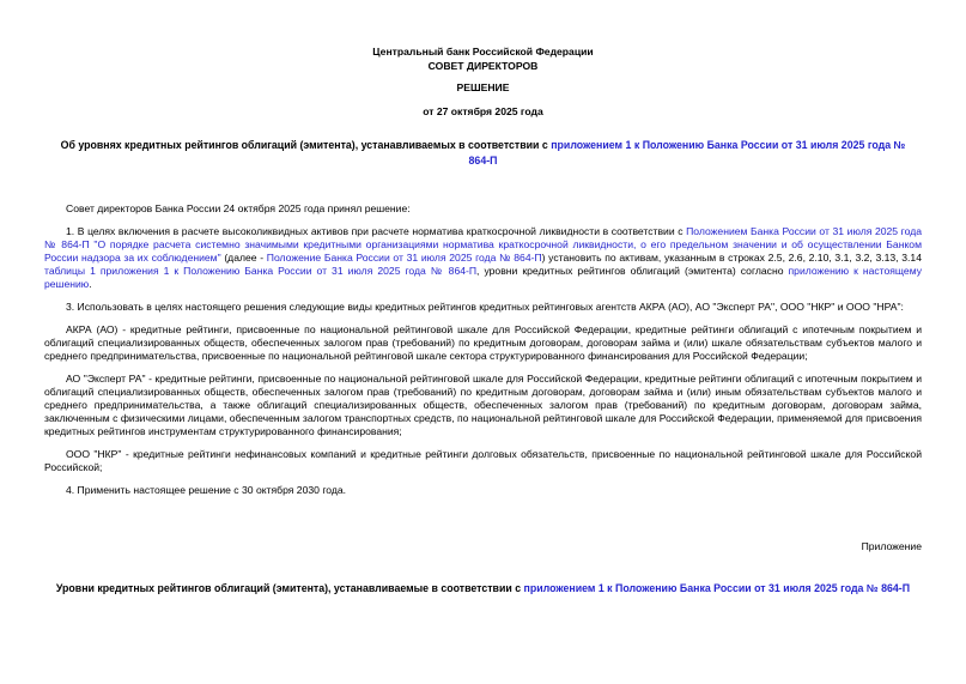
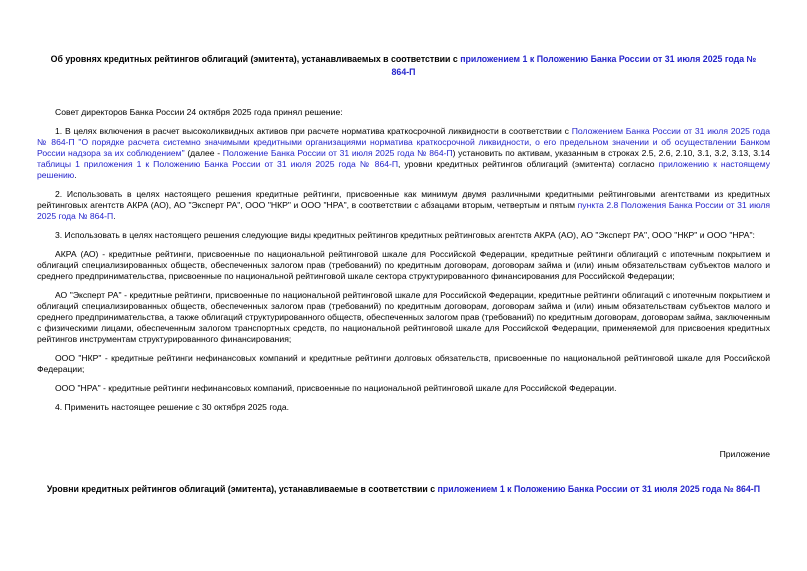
- Центральный банк Российской Федерации
- СОВЕТ ДИРЕКТОРОВ
- РЕШЕНИЕ
- от 27 октября 2025 года
  Об уровнях кредитных рейтингов облигаций (эмитента), устанавливаемых в соответствии с приложением 1 к Положению Банка России от 31 июля 2025 года № 864-П
  Совет директоров Банка России 24 октября 2025 года принял решение:
- 1. В целях включения в расчете высоколиквидных активов при расчете норматива краткосрочной ликвидности в соответствии с Положением Банка России от 31 июля 2025 года № 864-П "О порядке расчета системно значимыми кредитными организациями норматива краткосрочной ликвидности, о его предельном значении и об осуществлении Банком России надзора за их соблюдением" (далее - Положение Банка России от 31 июля 2025 года № 864-П) установить по активам, указанным в строках 2.5, 2.6, 2.10, 3.1, 3.2, 3.13, 3.14 таблицы 1 приложения 1 к Положению Банка России от 31 июля 2025 года № 864-П, уровни кредитных рейтингов облигаций (эмитента) согласно приложению к настоящему решению.
+ 1. В целях включения в расчет высоколиквидных активов при расчете норматива краткосрочной ликвидности в соответствии с Положением Банка России от 31 июля 2025 года № 864-П "О порядке расчета системно значимыми кредитными организациями норматива краткосрочной ликвидности, о его предельном значении и об осуществлении Банком России надзора за их соблюдением" (далее - Положение Банка России от 31 июля 2025 года № 864-П) установить по активам, указанным в строках 2.5, 2.6, 2.10, 3.1, 3.2, 3.13, 3.14 таблицы 1 приложения 1 к Положению Банка России от 31 июля 2025 года № 864-П, уровни кредитных рейтингов облигаций (эмитента) согласно приложению к настоящему решению.
+ 2. Использовать в целях настоящего решения кредитные рейтинги, присвоенные как минимум двумя различными кредитными рейтинговыми агентствами из кредитных рейтинговых агентств АКРА (АО), АО "Эксперт РА", ООО "НКР" и ООО "НРА", в соответствии с абзацами вторым, четвертым и пятым пункта 2.8 Положения Банка России от 31 июля 2025 года № 864-П.
  3. Использовать в целях настоящего решения следующие виды кредитных рейтингов кредитных рейтинговых агентств АКРА (АО), АО "Эксперт РА", ООО "НКР" и ООО "НРА":
- АКРА (АО) - кредитные рейтинги, присвоенные по национальной рейтинговой шкале для Российской Федерации, кредитные рейтинги облигаций с ипотечным покрытием и облигаций специализированных обществ, обеспеченных залогом прав (требований) по кредитным договорам, договорам займа и (или) шкале обязательствам субъектов малого и среднего предпринимательства, присвоенные по национальной рейтинговой шкале сектора структурированного финансирования для Российской Федерации;
+ АКРА (АО) - кредитные рейтинги, присвоенные по национальной рейтинговой шкале для Российской Федерации, кредитные рейтинги облигаций с ипотечным покрытием и облигаций специализированных обществ, обеспеченных залогом прав (требований) по кредитным договорам, договорам займа и (или) иным обязательствам субъектов малого и среднего предпринимательства, присвоенные по национальной рейтинговой шкале сектора структурированного финансирования для Российской Федерации;
- АО "Эксперт РА" - кредитные рейтинги, присвоенные по национальной рейтинговой шкале для Российской Федерации, кредитные рейтинги облигаций с ипотечным покрытием и облигаций специализированных обществ, обеспеченных залогом прав (требований) по кредитным договорам, договорам займа и (или) иным обязательствам субъектов малого и среднего предпринимательства, а также облигаций специализированных обществ, обеспеченных залогом прав (требований) по кредитным договорам, договорам займа, заключенным с физическими лицами, обеспеченным залогом транспортных средств, по национальной рейтинговой шкале для Российской Федерации, применяемой для присвоения кредитных рейтингов инструментам структурированного финансирования;
+ АО "Эксперт РА" - кредитные рейтинги, присвоенные по национальной рейтинговой шкале для Российской Федерации, кредитные рейтинги облигаций с ипотечным покрытием и облигаций специализированных обществ, обеспеченных залогом прав (требований) по кредитным договорам, договорам займа и (или) иным обязательствам субъектов малого и среднего предпринимательства, а также облигаций структурированного обществ, обеспеченных залогом прав (требований) по кредитным договорам, договорам займа, заключенным с физическими лицами, обеспеченным залогом транспортных средств, по национальной рейтинговой шкале для Российской Федерации, применяемой для присвоения кредитных рейтингов инструментам структурированного финансирования;
- ООО "НКР" - кредитные рейтинги нефинансовых компаний и кредитные рейтинги долговых обязательств, присвоенные по национальной рейтинговой шкале для Российской Российской;
+ ООО "НКР" - кредитные рейтинги нефинансовых компаний и кредитные рейтинги долговых обязательств, присвоенные по национальной рейтинговой шкале для Российской Федерации;
+ ООО "НРА" - кредитные рейтинги нефинансовых компаний, присвоенные по национальной рейтинговой шкале для Российской Федерации.
- 4. Применить настоящее решение с 30 октября 2030 года.
+ 4. Применить настоящее решение с 30 октября 2025 года.
  Приложение
  Уровни кредитных рейтингов облигаций (эмитента), устанавливаемые в соответствии с приложением 1 к Положению Банка России от 31 июля 2025 года № 864-П
